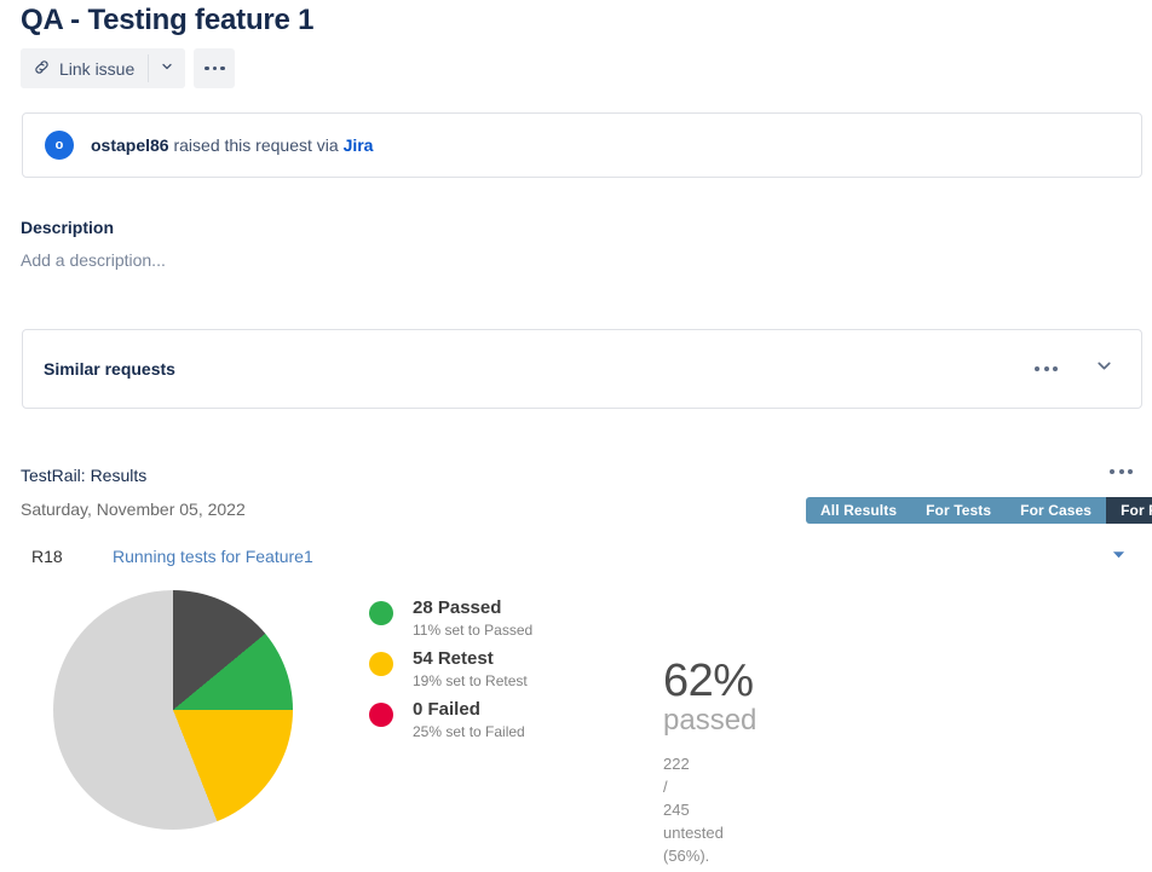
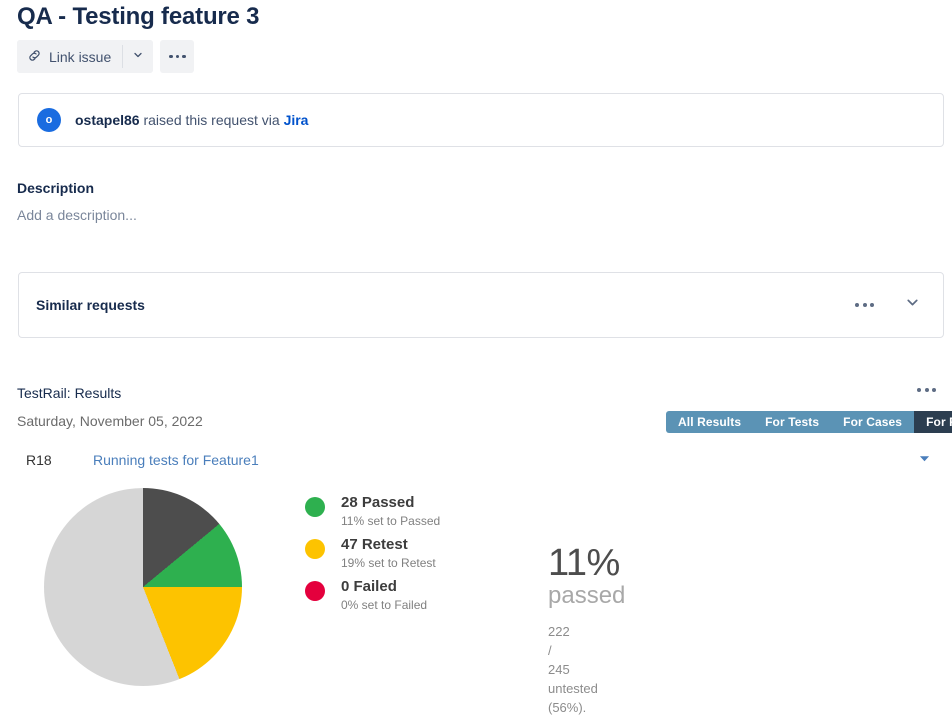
- QA - Testing feature 1
+ QA - Testing feature 3
  Link issue
  o
  ostapel86 raised this request via Jira
  Description
  Add a description...
  Similar requests
  TestRail: Results
  Saturday, November 05, 2022
  All Results
  For Tests
  For Cases
  R18
  Running tests for Feature1
  28 Passed
  11% set to Passed
- 54 Retest
+ 47 Retest
  19% set to Retest
  0 Failed
- 25% set to Failed
+ 0% set to Failed
- 62%
+ 11%
  passed
  222
  /
  245
  untested
  (56%).
